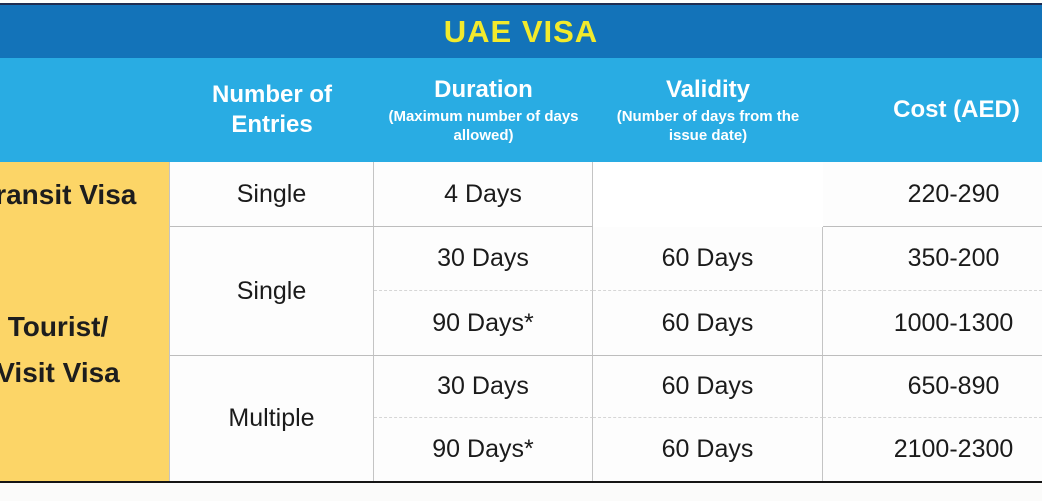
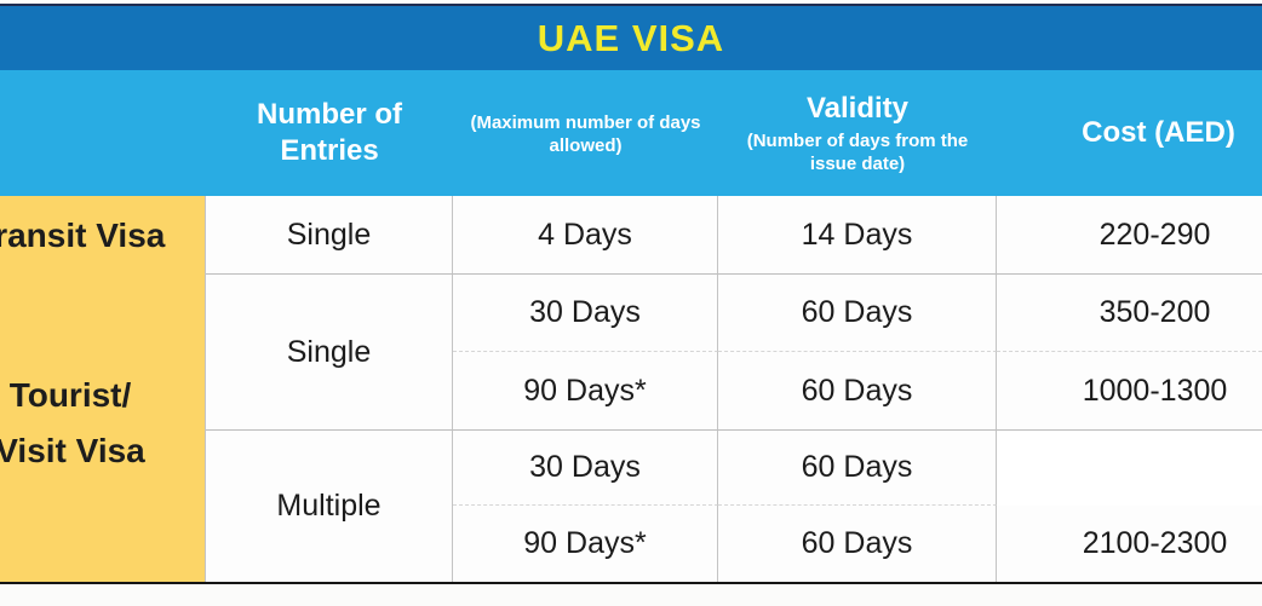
  UAE VISA
  Number of Entries
- Duration
  (Maximum number of days allowed)
  Validity
  (Number of days from the issue date)
  Cost (AED)
  ransit Visa
  Tourist/
  Visit Visa
  Single
  Single
  Multiple
  4 Days
  30 Days
  90 Days*
  30 Days
  90 Days*
+ 14 Days
  60 Days
  60 Days
  60 Days
  60 Days
  220-290
  350-200
  1000-1300
- 650-890
  2100-2300
